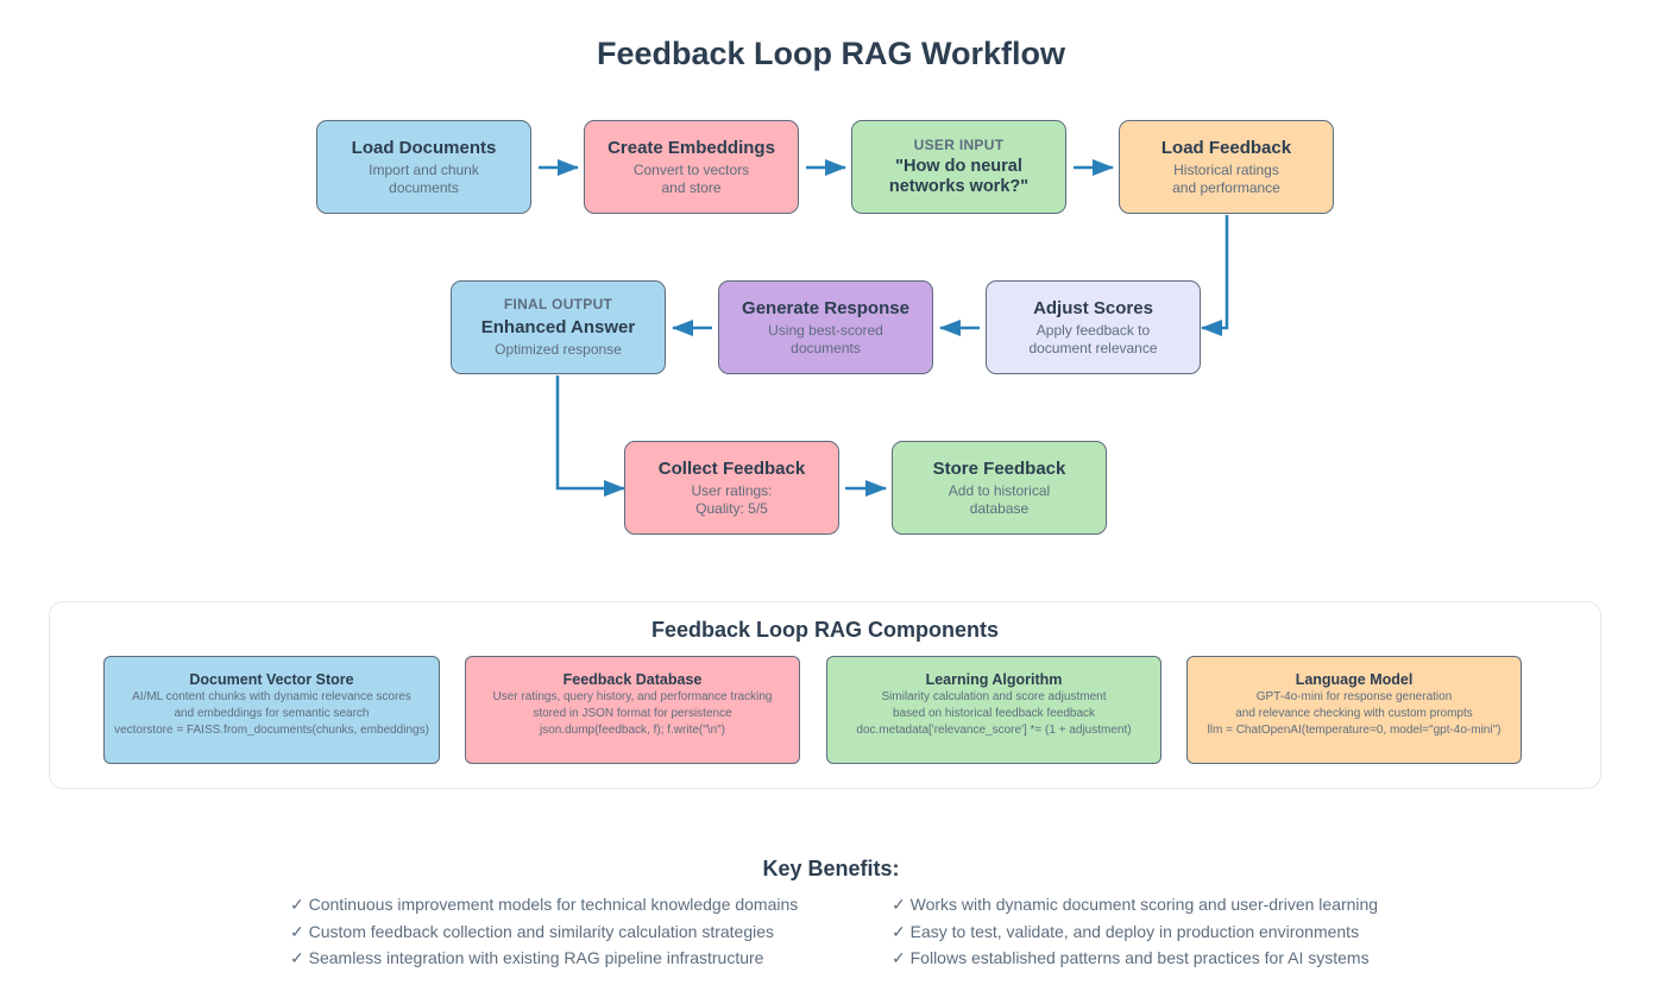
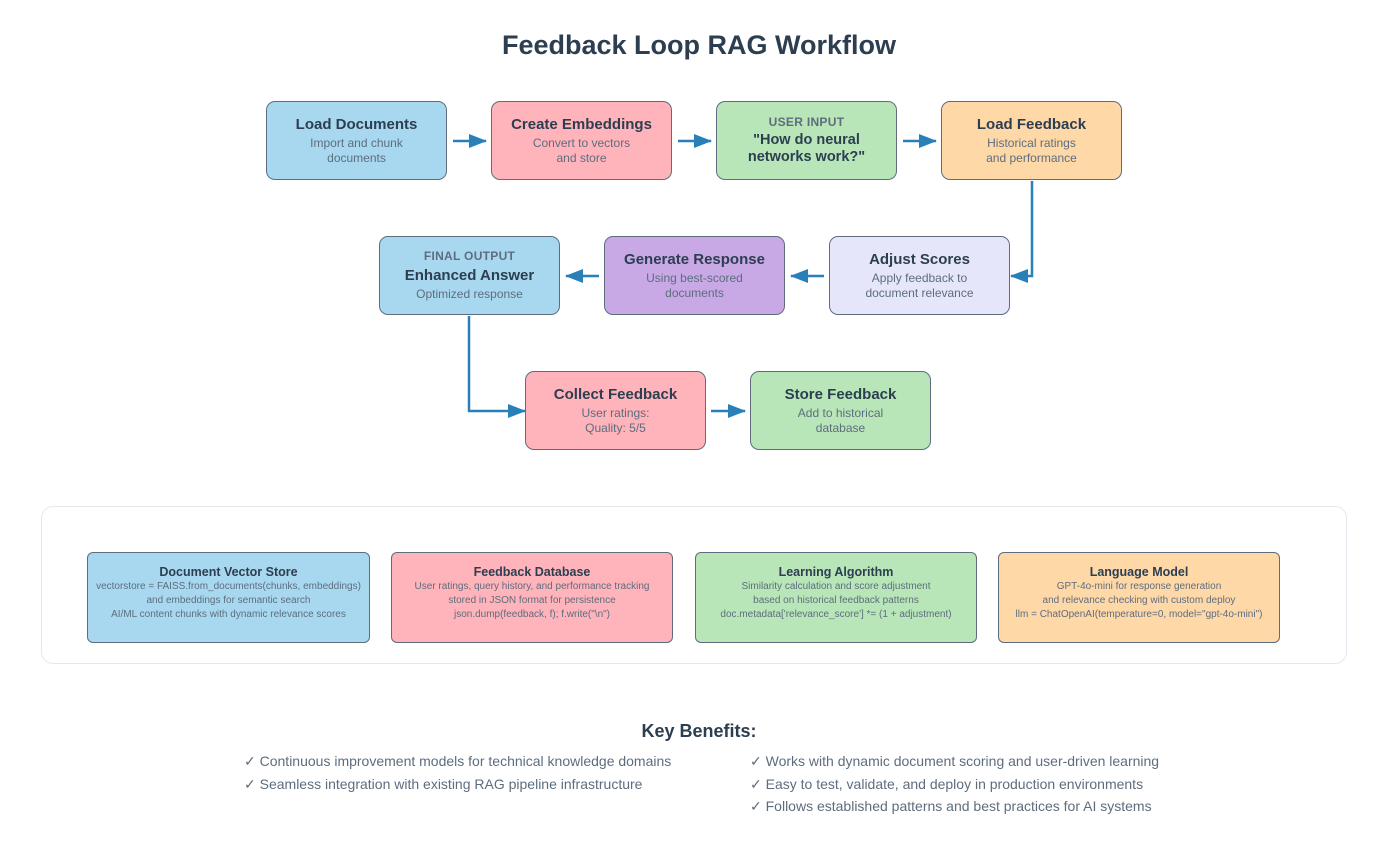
  Feedback Loop RAG Workflow
  Load Documents
  Import and chunk
  documents
  Create Embeddings
  Convert to vectors
  and store
  USER INPUT
  "How do neural
  networks work?"
  Load Feedback
  Historical ratings
  and performance
  FINAL OUTPUT
  Enhanced Answer
  Optimized response
  Generate Response
  Using best-scored
  documents
  Adjust Scores
  Apply feedback to
  document relevance
  Collect Feedback
  User ratings:
  Quality: 5/5
  Store Feedback
  Add to historical
  database
- Feedback Loop RAG Components
  Document Vector Store
- AI/ML content chunks with dynamic relevance scores
+ vectorstore = FAISS.from_documents(chunks, embeddings)
  and embeddings for semantic search
- vectorstore = FAISS.from_documents(chunks, embeddings)
+ AI/ML content chunks with dynamic relevance scores
  Feedback Database
  User ratings, query history, and performance tracking
  stored in JSON format for persistence
  json.dump(feedback, f); f.write("\n")
  Learning Algorithm
  Similarity calculation and score adjustment
- based on historical feedback feedback
+ based on historical feedback patterns
  doc.metadata['relevance_score'] *= (1 + adjustment)
  Language Model
  GPT-4o-mini for response generation
- and relevance checking with custom prompts
+ and relevance checking with custom deploy
  llm = ChatOpenAI(temperature=0, model="gpt-4o-mini")
  Key Benefits:
  ✓ Continuous improvement models for technical knowledge domains
- ✓ Custom feedback collection and similarity calculation strategies
  ✓ Seamless integration with existing RAG pipeline infrastructure
  ✓ Works with dynamic document scoring and user-driven learning
  ✓ Easy to test, validate, and deploy in production environments
  ✓ Follows established patterns and best practices for AI systems
